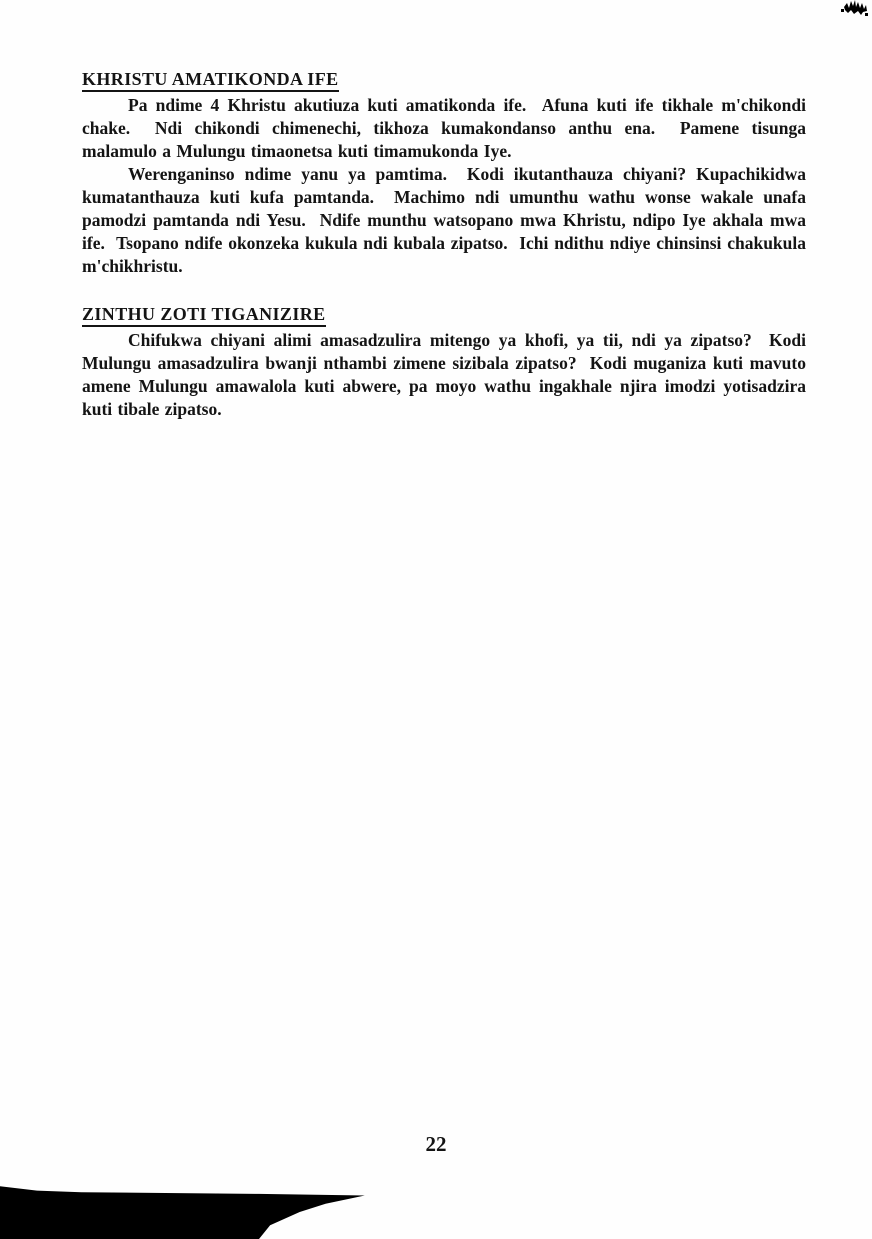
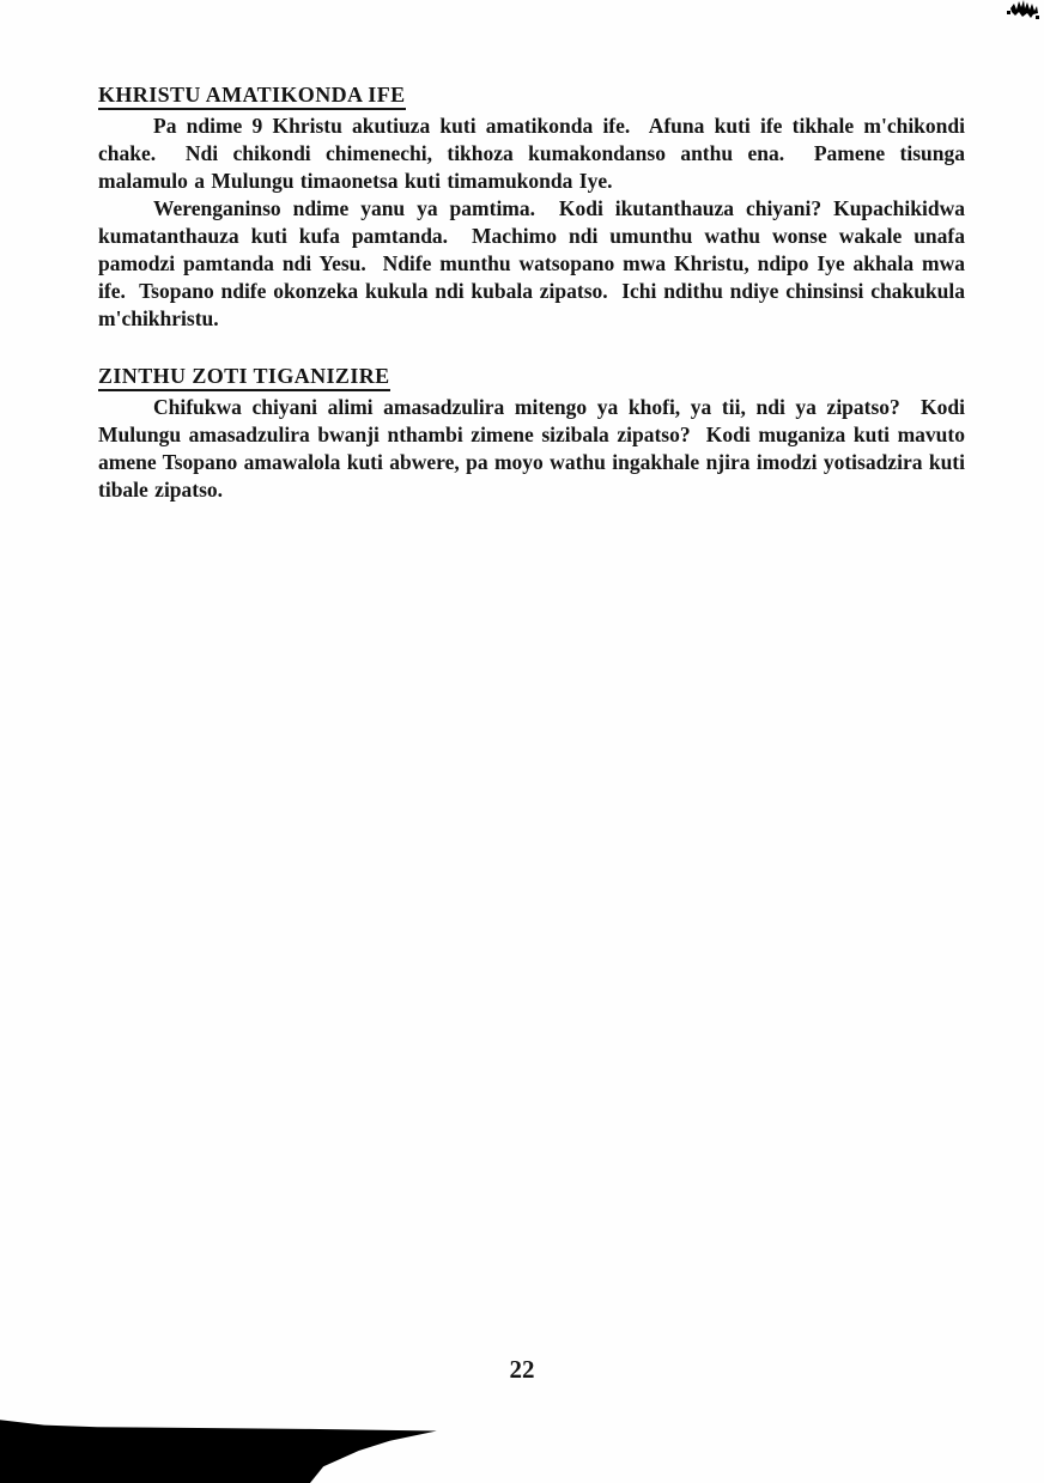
  KHRISTU AMATIKONDA IFE
- Pa ndime 4 Khristu akutiuza kuti amatikonda ife. Afuna kuti ife tikhale m'chikondi chake. Ndi chikondi chimenechi, tikhoza kumakondanso anthu ena. Pamene tisunga malamulo a Mulungu timaonetsa kuti timamukonda Iye.
+ Pa ndime 9 Khristu akutiuza kuti amatikonda ife. Afuna kuti ife tikhale m'chikondi chake. Ndi chikondi chimenechi, tikhoza kumakondanso anthu ena. Pamene tisunga malamulo a Mulungu timaonetsa kuti timamukonda Iye.
  Werenganinso ndime yanu ya pamtima. Kodi ikutanthauza chiyani? Kupachikidwa kumatanthauza kuti kufa pamtanda. Machimo ndi umunthu wathu wonse wakale unafa pamodzi pamtanda ndi Yesu. Ndife munthu watsopano mwa Khristu, ndipo Iye akhala mwa ife. Tsopano ndife okonzeka kukula ndi kubala zipatso. Ichi ndithu ndiye chinsinsi chakukula m'chikhristu.
  ZINTHU ZOTI TIGANIZIRE
- Chifukwa chiyani alimi amasadzulira mitengo ya khofi, ya tii, ndi ya zipatso? Kodi Mulungu amasadzulira bwanji nthambi zimene sizibala zipatso? Kodi muganiza kuti mavuto amene Mulungu amawalola kuti abwere, pa moyo wathu ingakhale njira imodzi yotisadzira kuti tibale zipatso.
+ Chifukwa chiyani alimi amasadzulira mitengo ya khofi, ya tii, ndi ya zipatso? Kodi Mulungu amasadzulira bwanji nthambi zimene sizibala zipatso? Kodi muganiza kuti mavuto amene Tsopano amawalola kuti abwere, pa moyo wathu ingakhale njira imodzi yotisadzira kuti tibale zipatso.
  22
